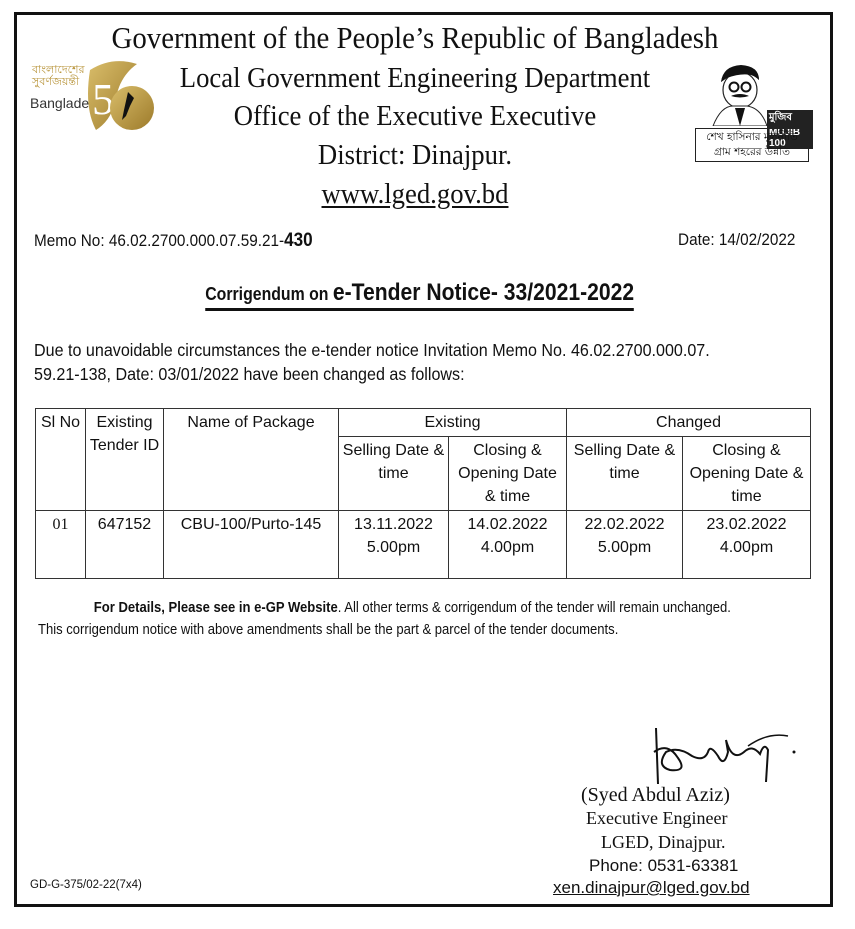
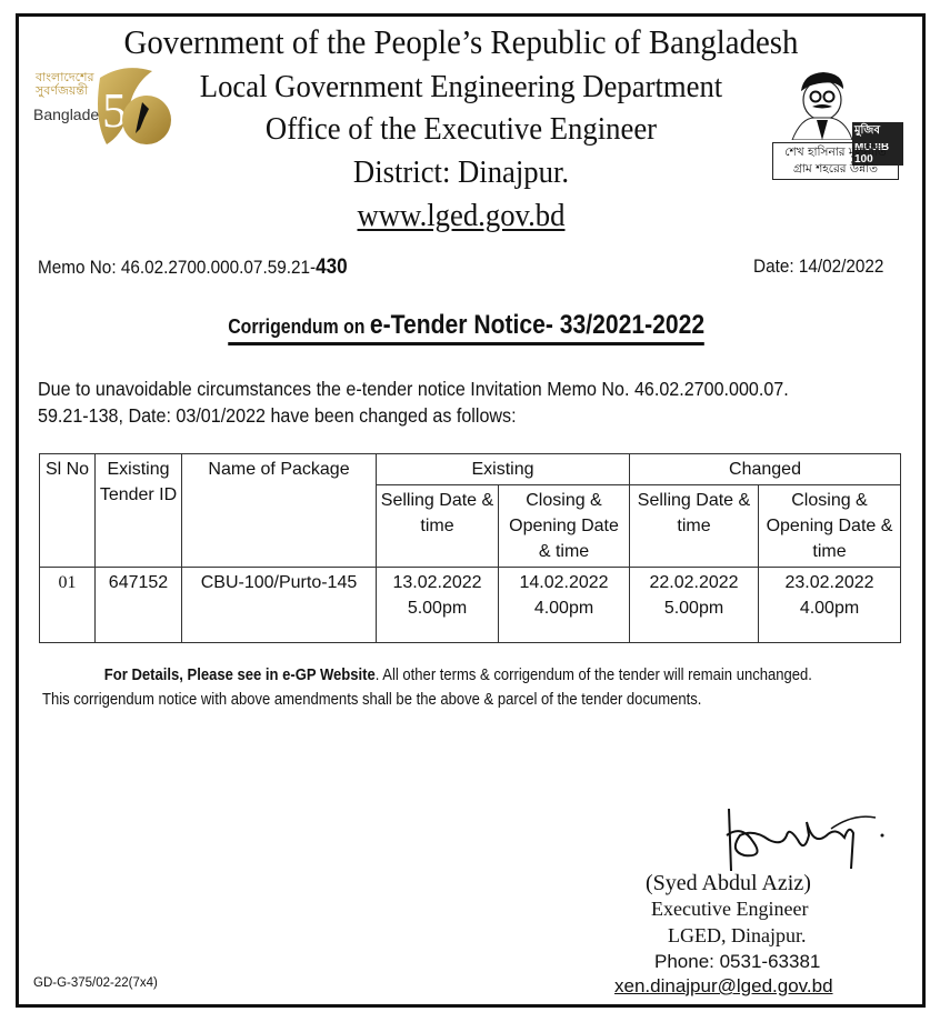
  Government of the People’s Republic of Bangladesh
  Local Government Engineering Department
- Office of the Executive Executive
+ Office of the Executive Engineer
  District: Dinajpur.
  www.lged.gov.bd
  বাংলাদেশের
  সুবর্ণজয়ন্তী
  Banglade
  5
  মুজিব MUJIB 100
  শেখ হাসিনার মূলনীতি
  গ্রাম শহরের উন্নতি
  Memo No: 46.02.2700.000.07.59.21-430
  Date: 14/02/2022
  Corrigendum on e-Tender Notice- 33/2021-2022
  Due to unavoidable circumstances the e-tender notice Invitation Memo No. 46.02.2700.000.07.
  59.21-138, Date: 03/01/2022 have been changed as follows:
  Sl No	Existing Tender ID	Name of Package	Existing	Changed
  Selling Date & time	Closing & Opening Date & time	Selling Date & time	Closing & Opening Date & time
- 01	647152	CBU-100/Purto-145	13.11.2022 5.00pm	14.02.2022 4.00pm	22.02.2022 5.00pm	23.02.2022 4.00pm
+ 01	647152	CBU-100/Purto-145	13.02.2022 5.00pm	14.02.2022 4.00pm	22.02.2022 5.00pm	23.02.2022 4.00pm
  For Details, Please see in e-GP Website. All other terms & corrigendum of the tender will remain unchanged.
- This corrigendum notice with above amendments shall be the part & parcel of the tender documents.
+ This corrigendum notice with above amendments shall be the above & parcel of the tender documents.
  (Syed Abdul Aziz)
  Executive Engineer
  LGED, Dinajpur.
  Phone: 0531-63381
  xen.dinajpur@lged.gov.bd
  GD-G-375/02-22(7x4)
